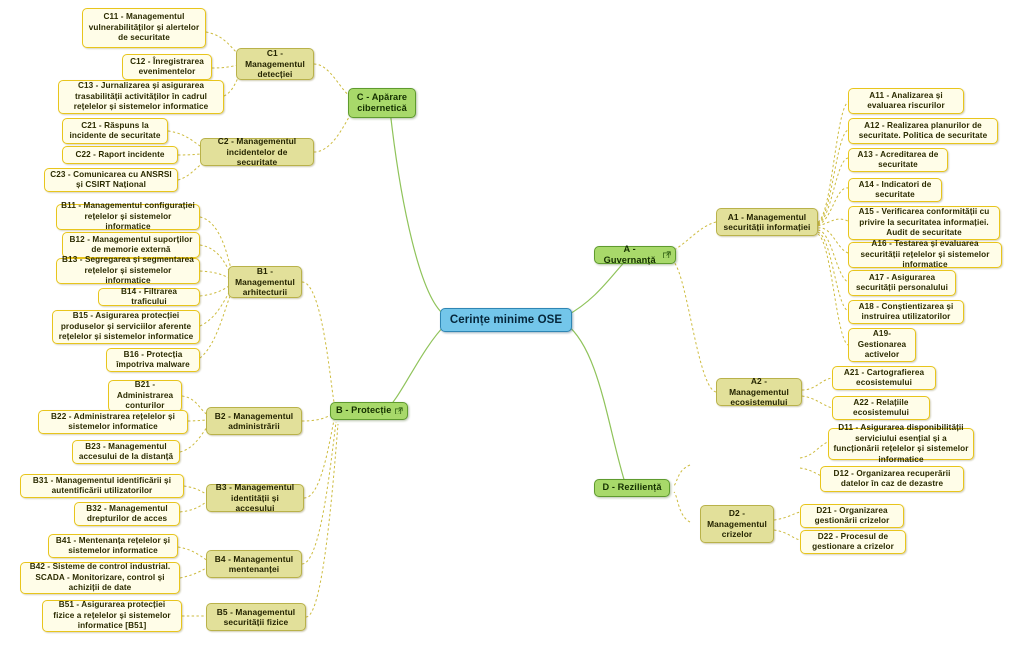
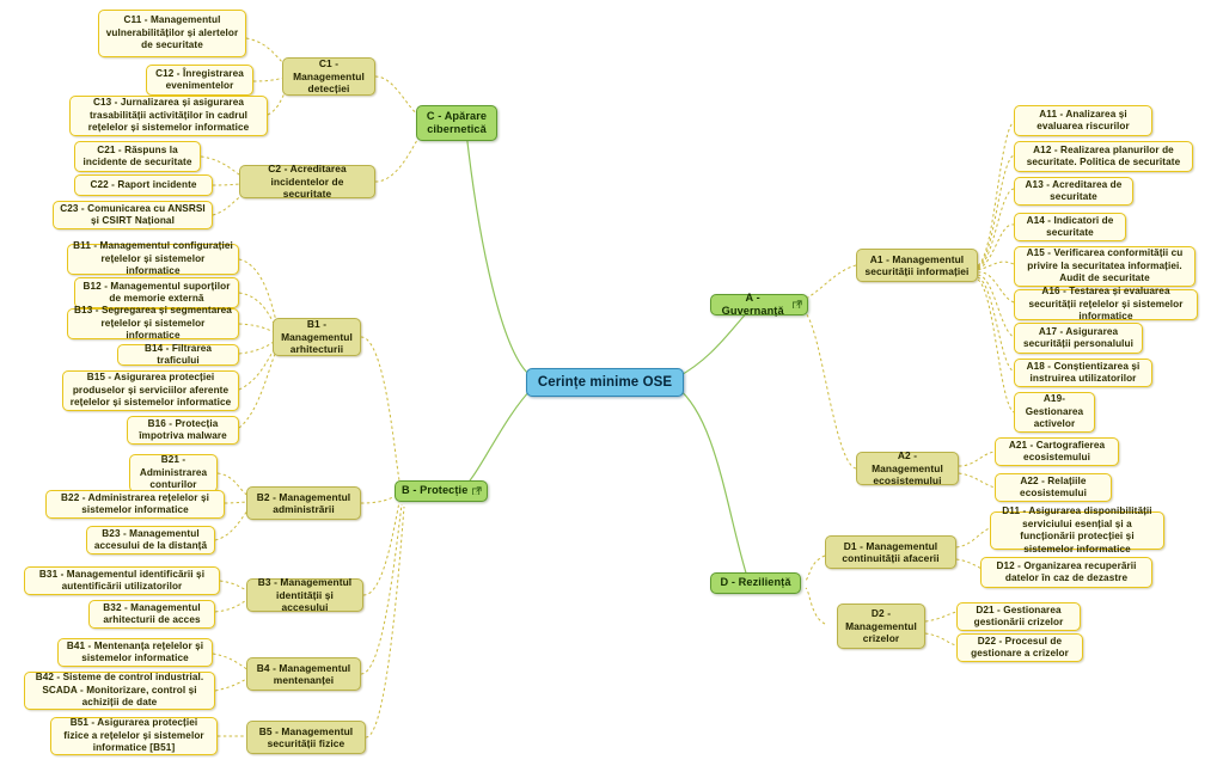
  Cerințe minime OSE
  C - Apărare cibernetică
  B - Protecție
  A - Guvernanță
  D - Reziliență
  C1 - Managementul detecției
- C2 - Managementul incidentelor de securitate
+ C2 - Acreditarea incidentelor de securitate
  C11 - Managementul vulnerabilităților și alertelor de securitate
  C12 - Înregistrarea evenimentelor
  C13 - Jurnalizarea și asigurarea trasabilității activităților în cadrul rețelelor și sistemelor informatice
  C21 - Răspuns la incidente de securitate
  C22 - Raport incidente
  C23 - Comunicarea cu ANSRSI și CSIRT Național
  B1 - Managementul arhitecturii
  B2 - Managementul administrării
  B3 - Managementul identității și accesului
  B4 - Managementul mentenanței
  B5 - Managementul securității fizice
  B11 - Managementul configurației rețelelor și sistemelor informatice
  B12 - Managementul suporților de memorie externă
  B13 - Segregarea și segmentarea rețelelor și sistemelor informatice
  B14 - Filtrarea traficului
  B15 - Asigurarea protecției produselor și serviciilor aferente rețelelor și sistemelor informatice
  B16 - Protecția împotriva malware
  B21 - Administrarea conturilor
  B22 - Administrarea rețelelor și sistemelor informatice
  B23 - Managementul accesului de la distanță
  B31 - Managementul identificării și autentificării utilizatorilor
- B32 - Managementul drepturilor de acces
+ B32 - Managementul arhitecturii de acces
  B41 - Mentenanța rețelelor și sistemelor informatice
  B42 - Sisteme de control industrial. SCADA - Monitorizare, control și achiziții de date
  B51 - Asigurarea protecției fizice a rețelelor și sistemelor informatice [B51]
  A1 - Managementul securității informației
  A2 - Managementul ecosistemului
  A11 - Analizarea și evaluarea riscurilor
  A12 - Realizarea planurilor de securitate. Politica de securitate
  A13 - Acreditarea de securitate
  A14 - Indicatori de securitate
  A15 - Verificarea conformității cu privire la securitatea informației. Audit de securitate
  A16 - Testarea și evaluarea securității rețelelor și sistemelor informatice
  A17 - Asigurarea securității personalului
  A18 - Conștientizarea și instruirea utilizatorilor
  A19- Gestionarea activelor
  A21 - Cartografierea ecosistemului
  A22 - Relațiile ecosistemului
+ D1 - Managementul continuității afacerii
  D2 - Managementul crizelor
- D11 - Asigurarea disponibilității serviciului esențial și a funcționării rețelelor și sistemelor informatice
+ D11 - Asigurarea disponibilității serviciului esențial și a funcționării protecției și sistemelor informatice
  D12 - Organizarea recuperării datelor în caz de dezastre
- D21 - Organizarea gestionării crizelor
+ D21 - Gestionarea gestionării crizelor
  D22 - Procesul de gestionare a crizelor
